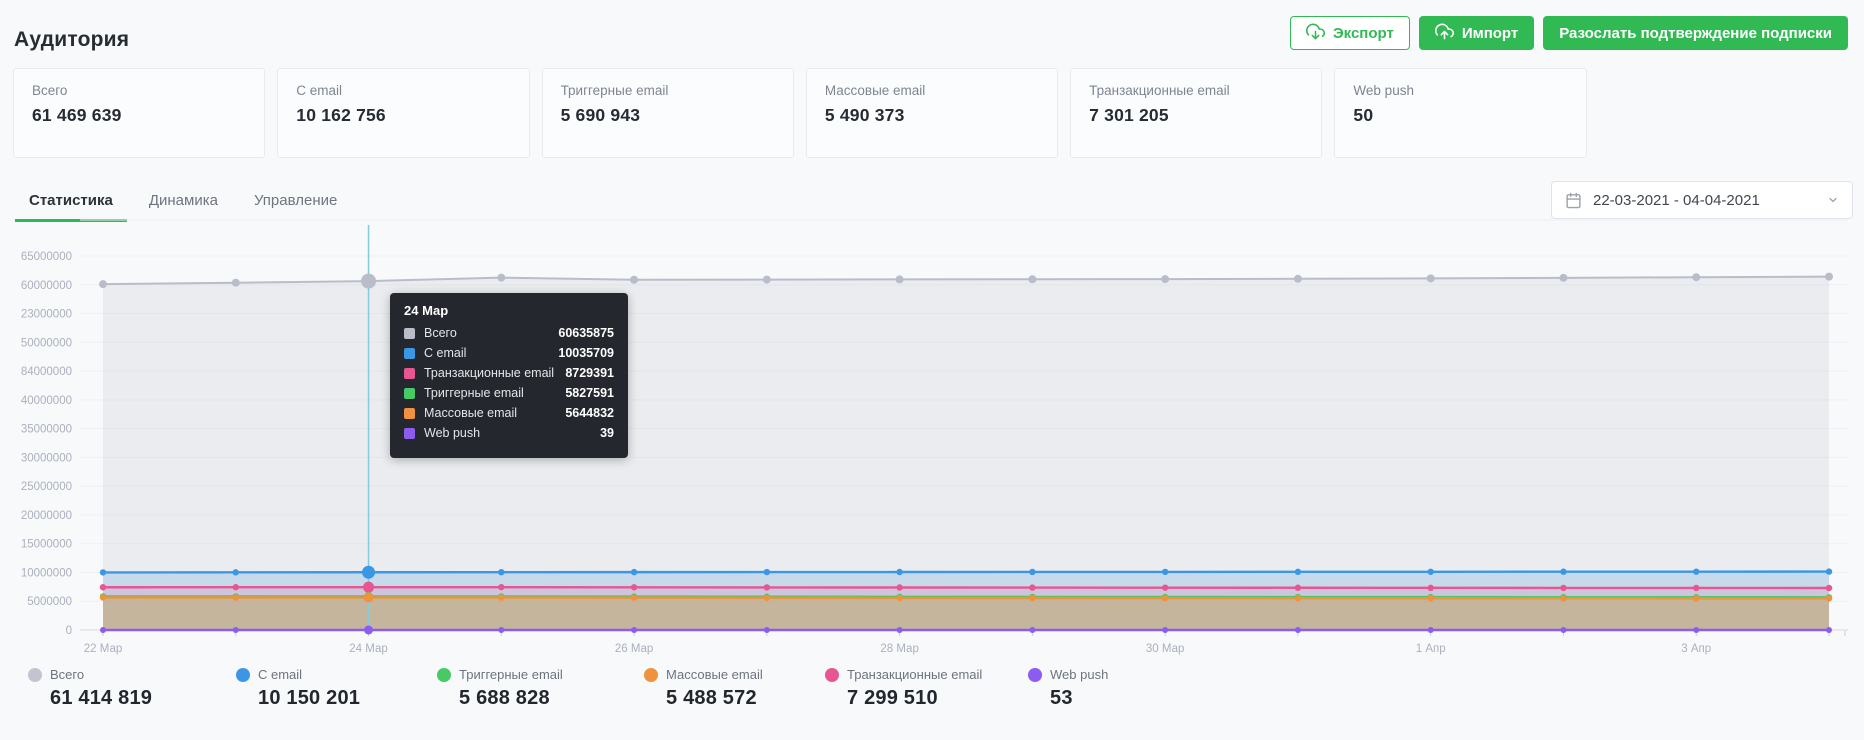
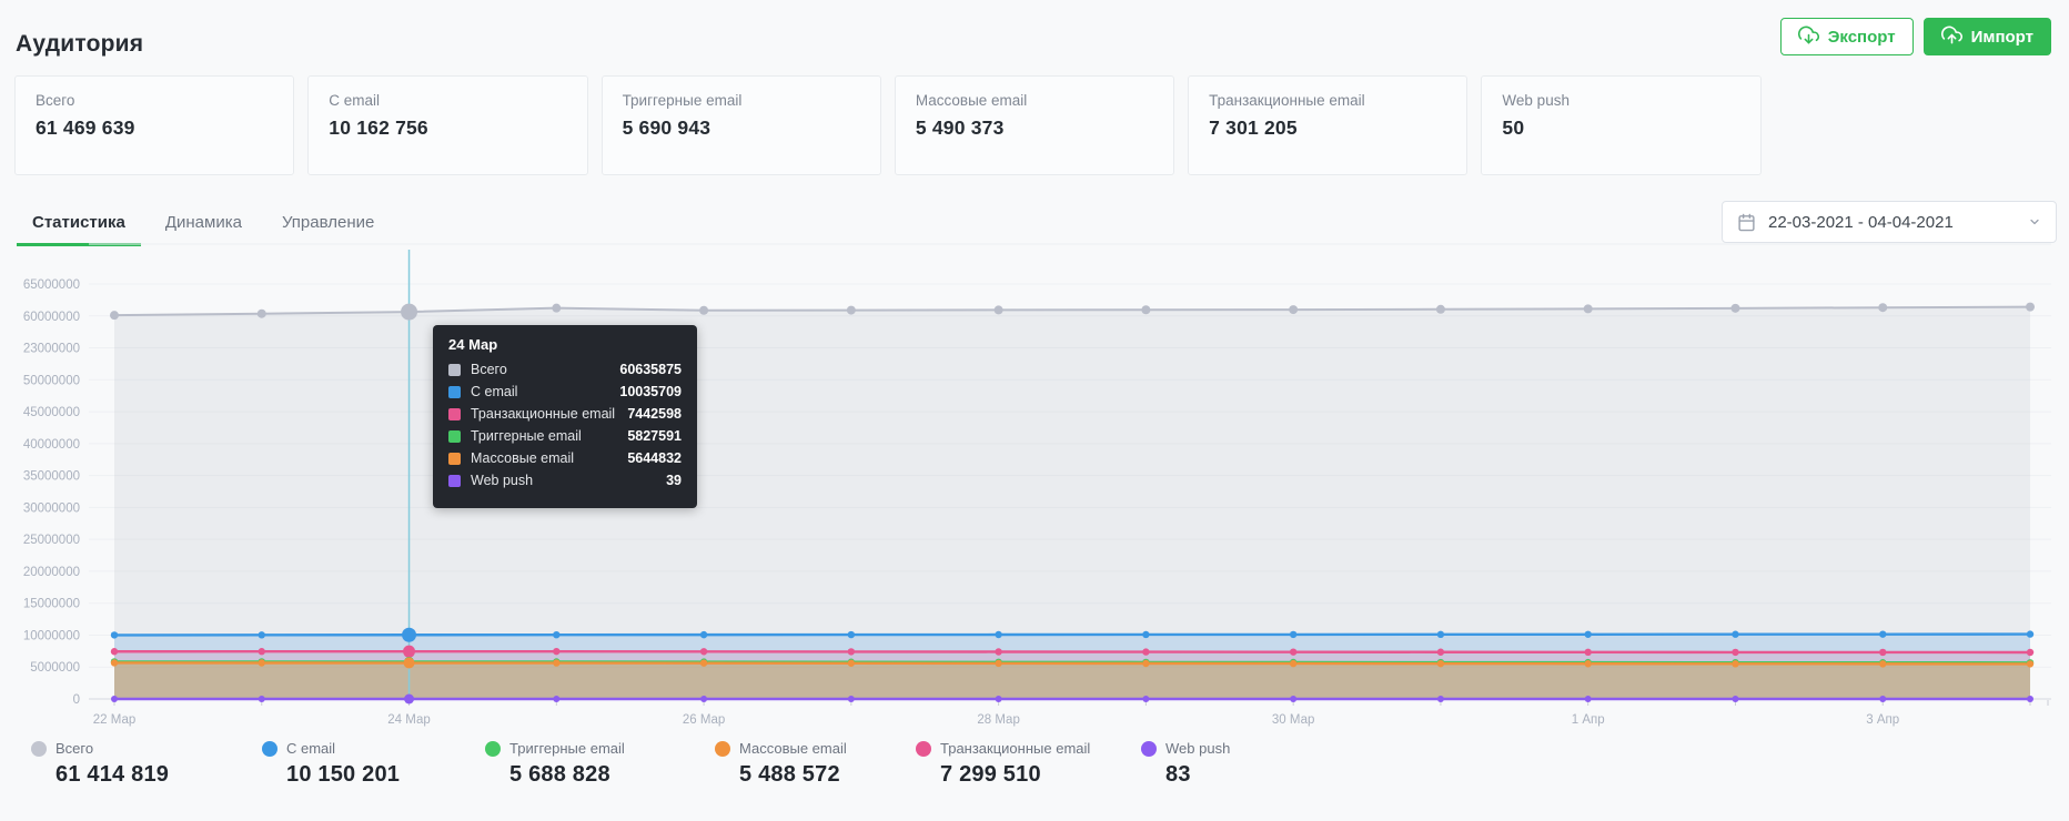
  Аудитория
  Экспорт
  Импорт
- Разослать подтверждение подписки
  Всего
  61 469 639
  С email
  10 162 756
  Триггерные email
  5 690 943
  Массовые email
  5 490 373
  Транзакционные email
  7 301 205
  Web push
  50
  Статистика
  Динамика
  Управление
  22-03-2021 - 04-04-2021
  0
  5000000
  10000000
  15000000
  20000000
  25000000
  30000000
  35000000
  40000000
- 84000000
+ 45000000
  50000000
  23000000
  60000000
  65000000
  22 Мар
  24 Мар
  26 Мар
  28 Мар
  30 Мар
  1 Апр
  3 Апр
  24 Мар
  Всего
  60635875
  С email
  10035709
  Транзакционные email
- 8729391
+ 7442598
  Триггерные email
  5827591
  Массовые email
  5644832
  Web push
  39
  Всего
  61 414 819
  С email
  10 150 201
  Триггерные email
  5 688 828
  Массовые email
  5 488 572
  Транзакционные email
  7 299 510
  Web push
- 53
+ 83
